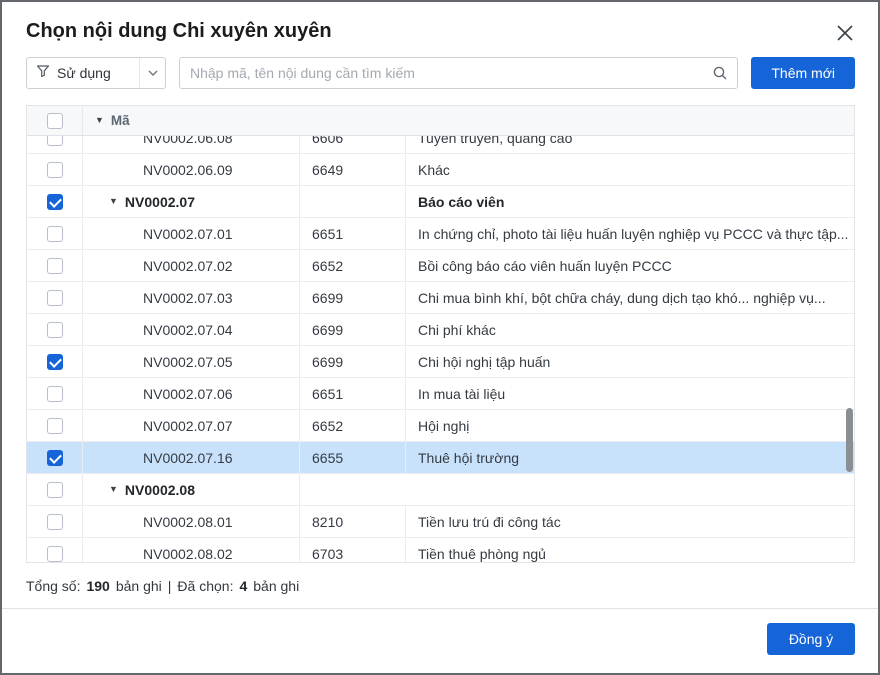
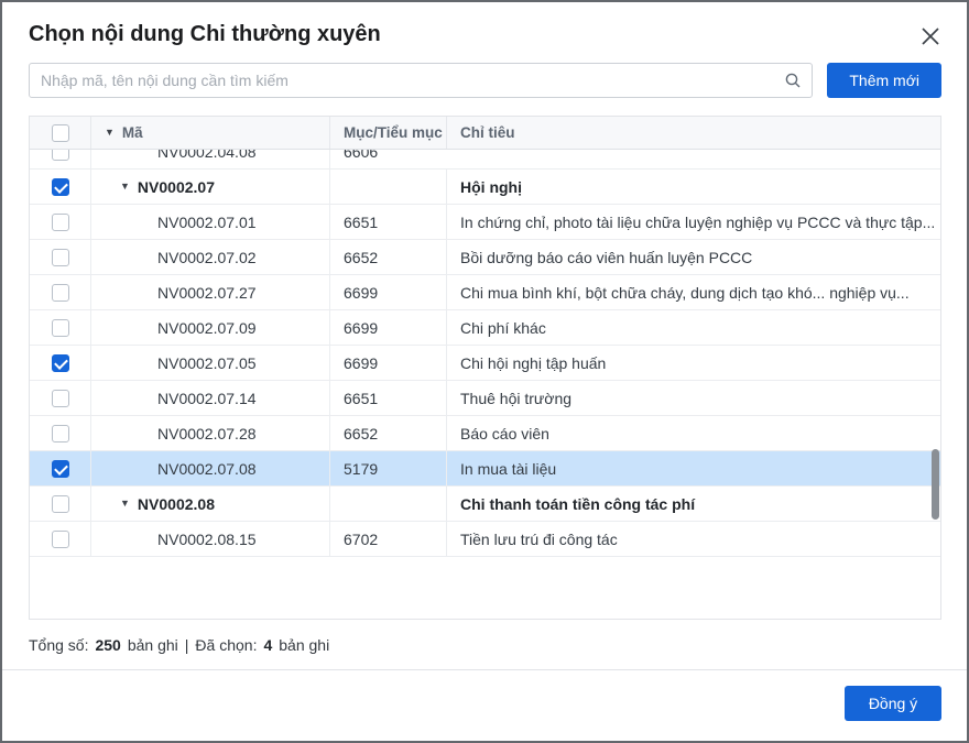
- Chọn nội dung Chi xuyên xuyên
+ Chọn nội dung Chi thường xuyên
- Sử dụng
  Nhập mã, tên nội dung cần tìm kiếm
  Thêm mới
  ▼
  Mã
+ Mục/Tiểu mục
+ Chỉ tiêu
- NV0002.06.08
+ NV0002.04.08
  6606
- Tuyên truyền, quảng cáo
- NV0002.06.09
- 6649
- Khác
  ▼
  NV0002.07
- Báo cáo viên
+ Hội nghị
  NV0002.07.01
  6651
- In chứng chỉ, photo tài liệu huấn luyện nghiệp vụ PCCC và thực tập...
+ In chứng chỉ, photo tài liệu chữa luyện nghiệp vụ PCCC và thực tập...
  NV0002.07.02
  6652
- Bồi công báo cáo viên huấn luyện PCCC
+ Bồi dưỡng báo cáo viên huấn luyện PCCC
- NV0002.07.03
+ NV0002.07.27
  6699
  Chi mua bình khí, bột chữa cháy, dung dịch tạo khó... nghiệp vụ...
- NV0002.07.04
+ NV0002.07.09
  6699
  Chi phí khác
  NV0002.07.05
  6699
  Chi hội nghị tập huấn
- NV0002.07.06
+ NV0002.07.14
  6651
- In mua tài liệu
+ Thuê hội trường
- NV0002.07.07
+ NV0002.07.28
  6652
- Hội nghị
+ Báo cáo viên
- NV0002.07.16
+ NV0002.07.08
- 6655
+ 5179
- Thuê hội trường
+ In mua tài liệu
  ▼
  NV0002.08
+ Chi thanh toán tiền công tác phí
- NV0002.08.01
+ NV0002.08.15
- 8210
+ 6702
  Tiền lưu trú đi công tác
- NV0002.08.02
- 6703
- Tiền thuê phòng ngủ
  Tổng số:
- 190
+ 250
  bản ghi
  |
  Đã chọn:
  4
  bản ghi
  Đồng ý
